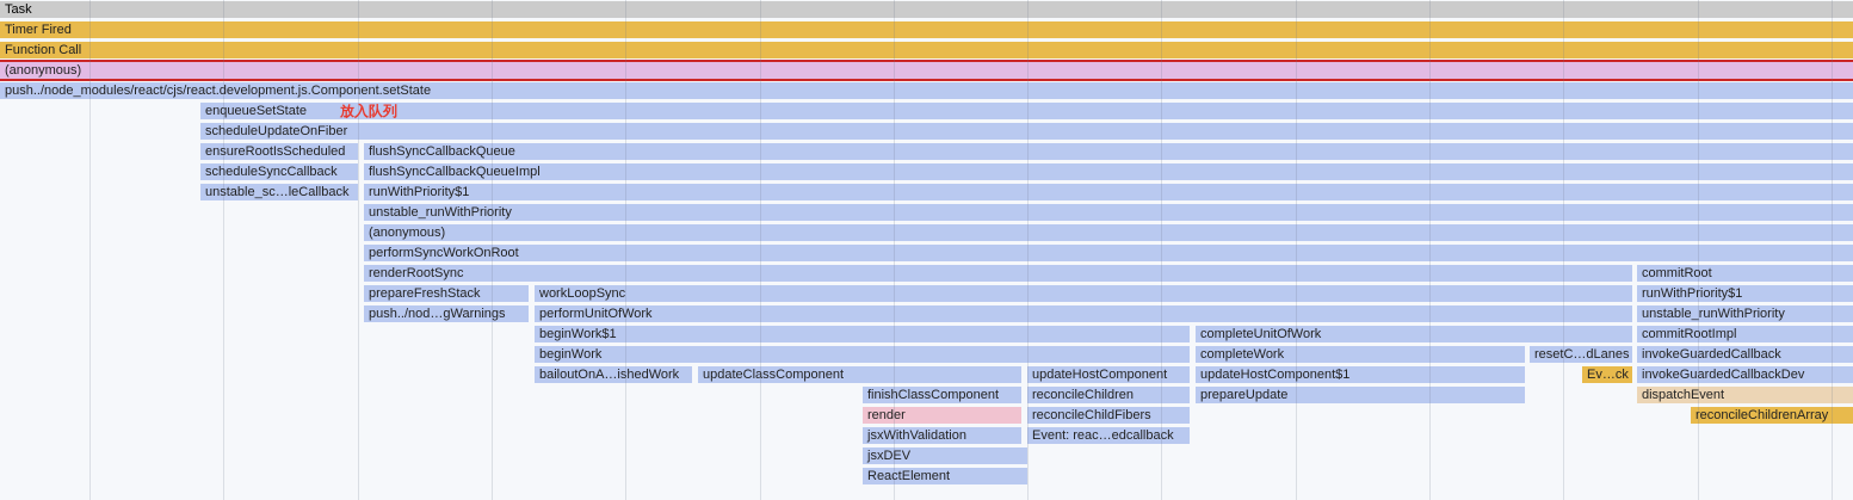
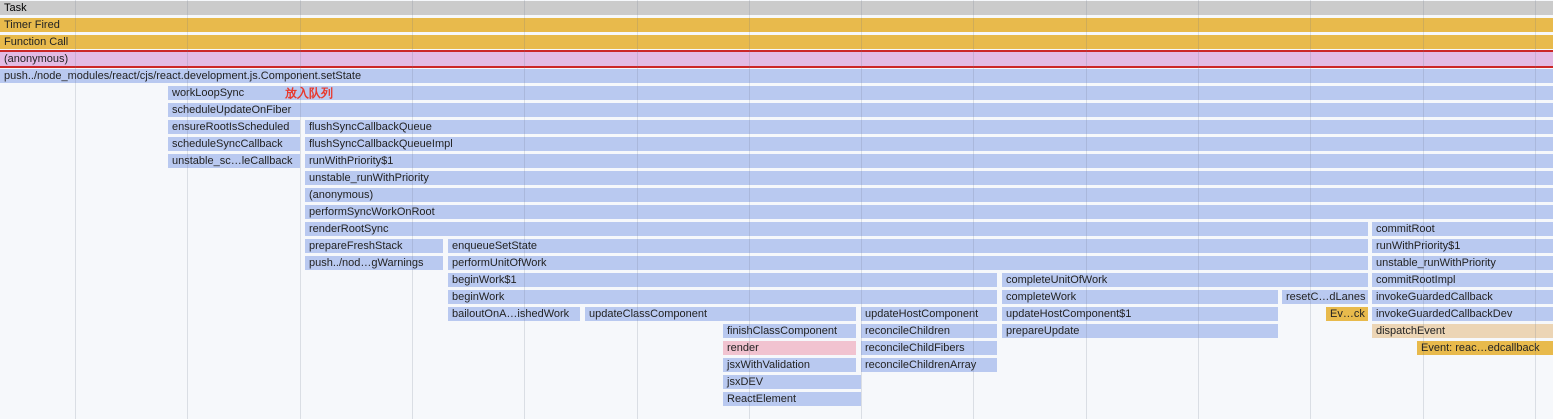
  Task
  Timer Fired
  Function Call
  (anonymous)
  push../node_modules/react/cjs/react.development.js.Component.setState
- enqueueSetState
+ workLoopSync
  scheduleUpdateOnFiber
  ensureRootIsScheduled
  flushSyncCallbackQueue
  scheduleSyncCallback
  flushSyncCallbackQueueImpl
  unstable_sc…leCallback
  runWithPriority$1
  unstable_runWithPriority
  (anonymous)
  performSyncWorkOnRoot
  renderRootSync
  commitRoot
  prepareFreshStack
- workLoopSync
+ enqueueSetState
  runWithPriority$1
  push../nod…gWarnings
  performUnitOfWork
  unstable_runWithPriority
  beginWork$1
  completeUnitOfWork
  commitRootImpl
  beginWork
  completeWork
  resetC…dLanes
  invokeGuardedCallback
  bailoutOnA…ishedWork
  updateClassComponent
  updateHostComponent
  updateHostComponent$1
  Ev…ck
  invokeGuardedCallbackDev
  finishClassComponent
  reconcileChildren
  prepareUpdate
  dispatchEvent
  render
  reconcileChildFibers
- reconcileChildrenArray
+ Event: reac…edcallback
  jsxWithValidation
- Event: reac…edcallback
+ reconcileChildrenArray
  jsxDEV
  ReactElement
  放入队列
